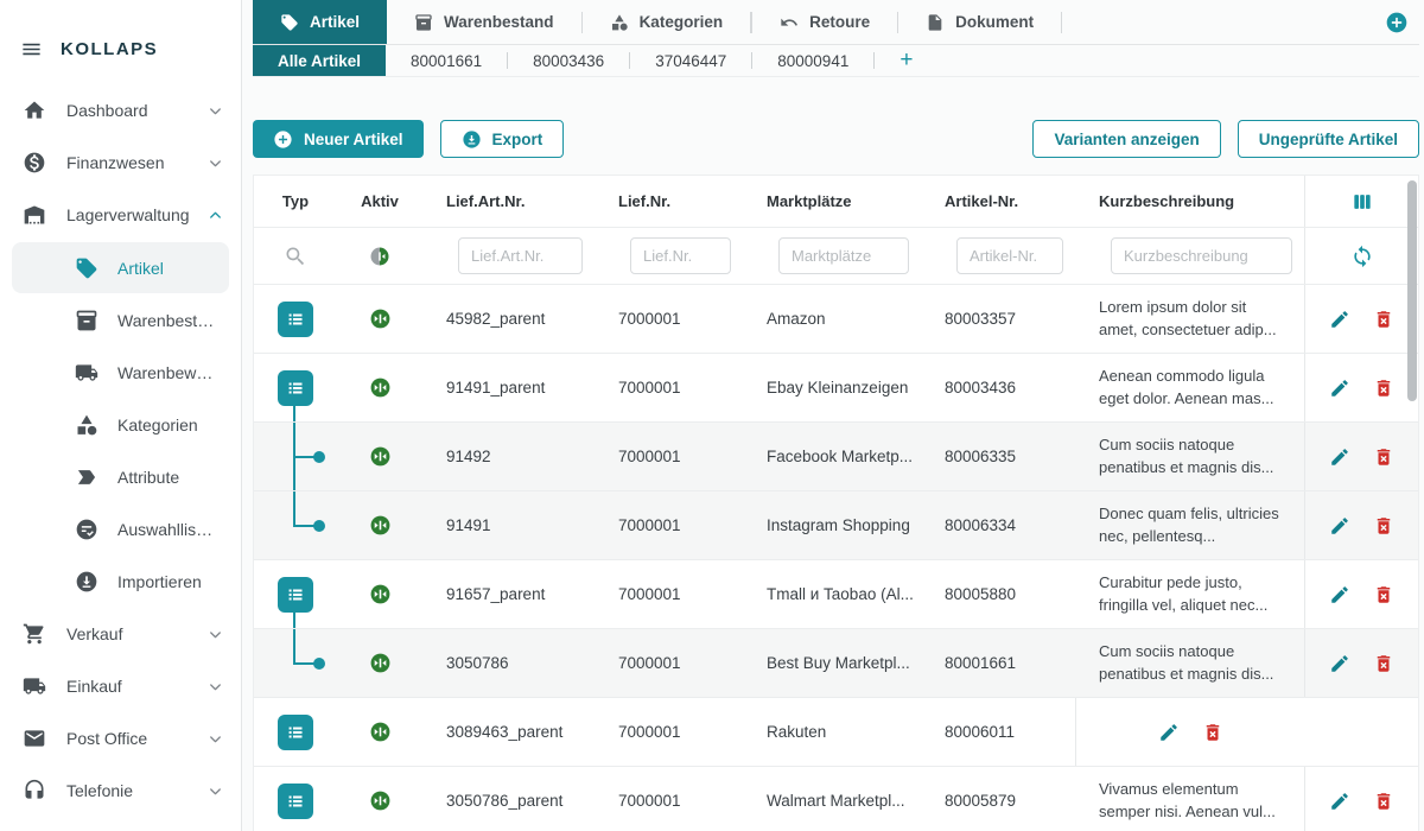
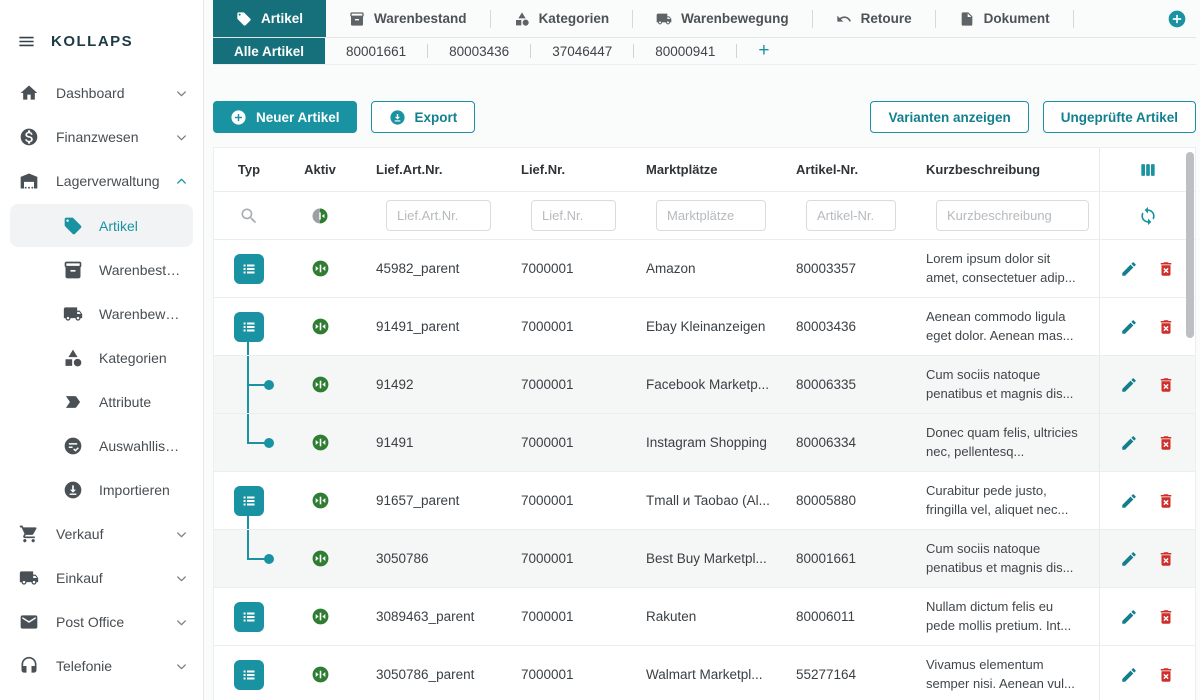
  KOLLAPS
  Dashboard
  Finanzwesen
  Lagerverwaltung
  Artikel
  Warenbestan
  Warenbeweg
  Kategorien
  Attribute
  Auswahllisten
  Importieren
  Verkauf
  Einkauf
  Post Office
  Telefonie
  Artikel
  Warenbestand
  Kategorien
+ Warenbewegung
  Retoure
  Dokument
  Alle Artikel
  80001661
  80003436
  37046447
  80000941
  +
  Neuer Artikel
  Export
  Varianten anzeigen
  Ungeprüfte Artikel
  Typ
  Aktiv
  Lief.Art.Nr.
  Lief.Nr.
  Marktplätze
  Artikel-Nr.
  Kurzbeschreibung
  Lief.Art.Nr.
  Lief.Nr.
  Marktplätze
  Artikel-Nr.
  Kurzbeschreibung
  45982_parent
  7000001
  Amazon
  80003357
  Lorem ipsum dolor sit amet, consectetuer adip...
  91491_parent
  7000001
  Ebay Kleinanzeigen
  80003436
  Aenean commodo ligula eget dolor. Aenean mas...
  91492
  7000001
  Facebook Marketp...
  80006335
  Cum sociis natoque penatibus et magnis dis...
  91491
  7000001
  Instagram Shopping
  80006334
  Donec quam felis, ultricies nec, pellentesq...
  91657_parent
  7000001
  Tmall и Taobao (Al...
  80005880
  Curabitur pede justo, fringilla vel, aliquet nec...
  3050786
  7000001
  Best Buy Marketpl...
  80001661
  Cum sociis natoque penatibus et magnis dis...
  3089463_parent
  7000001
  Rakuten
  80006011
+ Nullam dictum felis eu pede mollis pretium. Int...
  3050786_parent
  7000001
  Walmart Marketpl...
- 80005879
+ 55277164
  Vivamus elementum semper nisi. Aenean vul...
